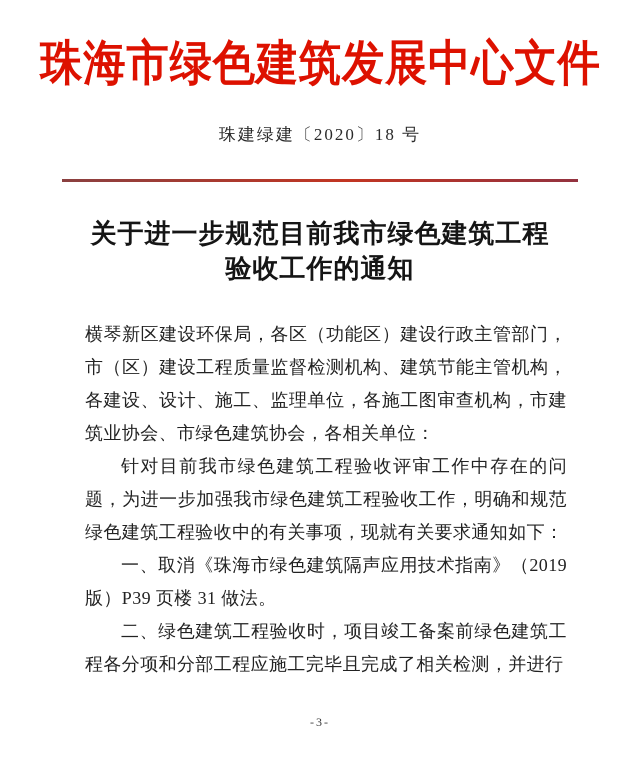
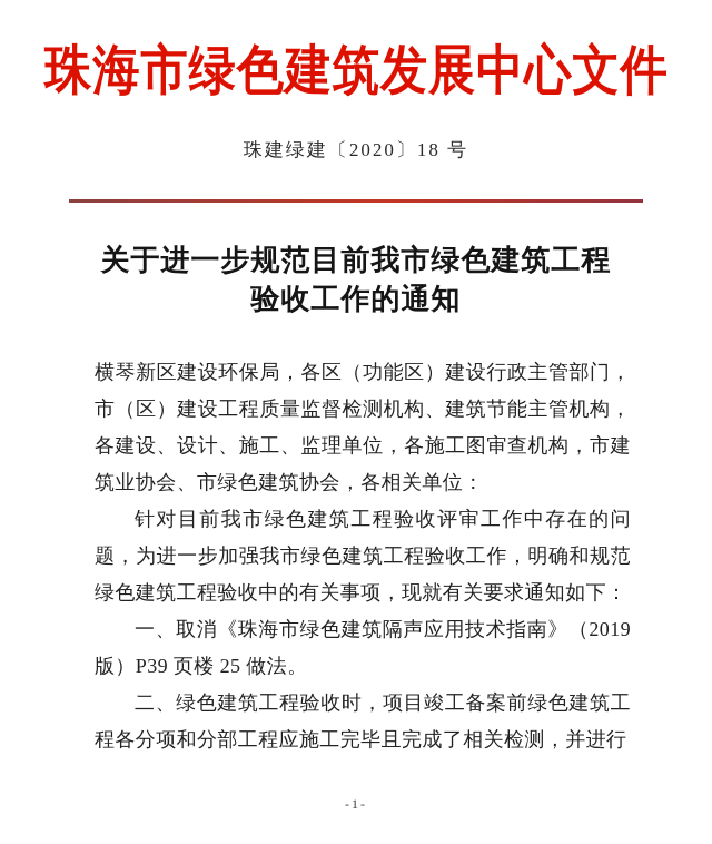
  珠海市绿色建筑发展中心文件
  珠建绿建〔2020〕18 号
  关于进一步规范目前我市绿色建筑工程
  验收工作的通知
  横琴新区建设环保局，各区（功能区）建设行政主管部门，市（区）建设工程质量监督检测机构、建筑节能主管机构，各建设、设计、施工、监理单位，各施工图审查机构，市建筑业协会、市绿色建筑协会，各相关单位：
  针对目前我市绿色建筑工程验收评审工作中存在的问题，为进一步加强我市绿色建筑工程验收工作，明确和规范绿色建筑工程验收中的有关事项，现就有关要求通知如下：
- 一、取消《珠海市绿色建筑隔声应用技术指南》（2019版）P39 页楼 31 做法。
+ 一、取消《珠海市绿色建筑隔声应用技术指南》（2019版）P39 页楼 25 做法。
  二、绿色建筑工程验收时，项目竣工备案前绿色建筑工程各分项和分部工程应施工完毕且完成了相关检测，并进行
- -3-
+ -1-
